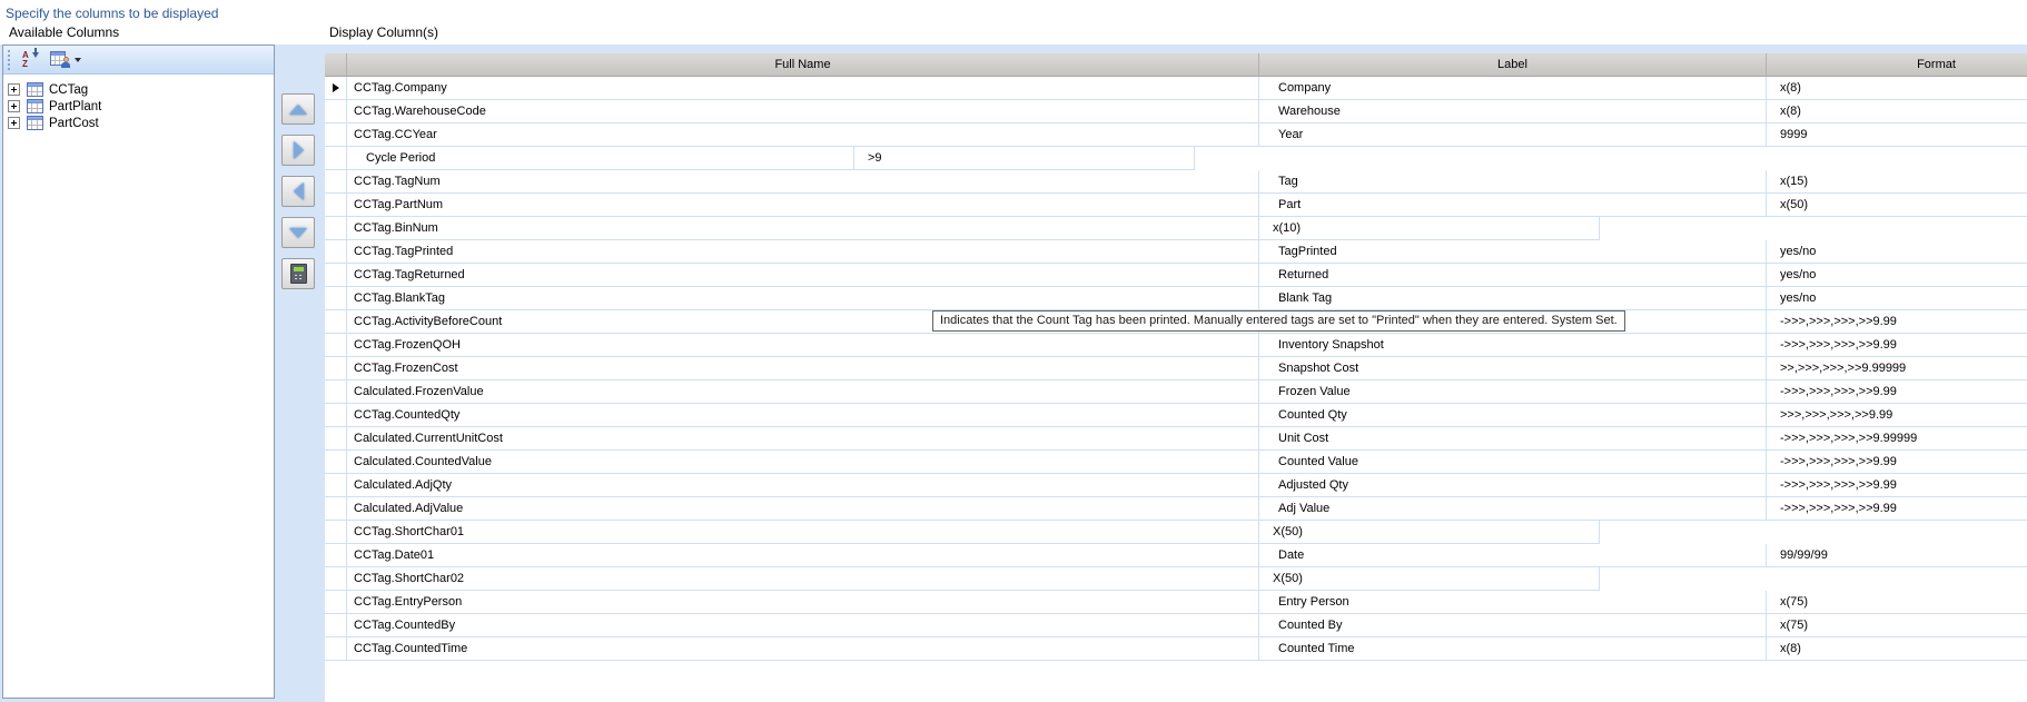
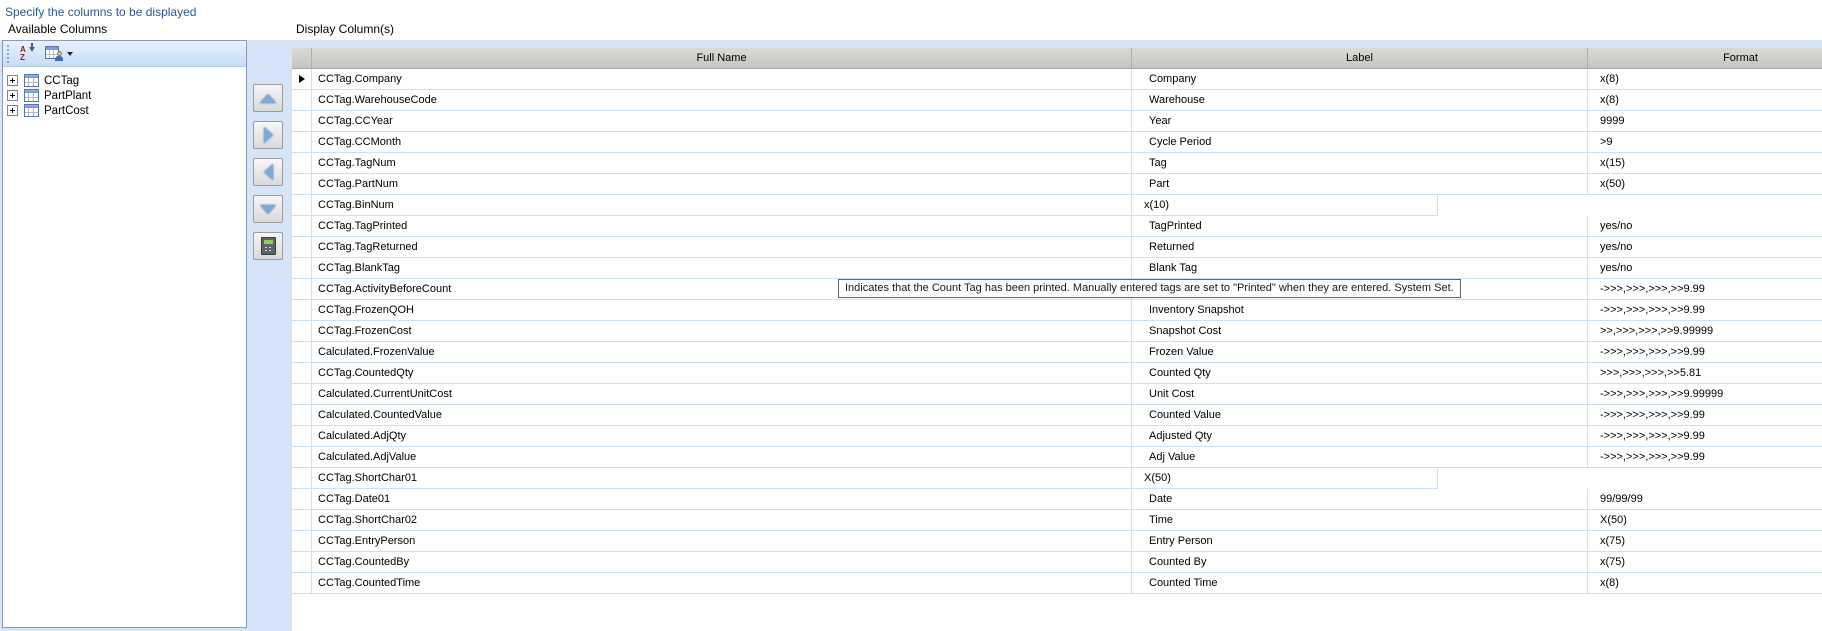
  Specify the columns to be displayed
  Available Columns
  Display Column(s)
  A
  Z
  CCTag
  PartPlant
  PartCost
  Full Name
  Label
  Format
  CCTag.Company
  Company
  x(8)
  CCTag.WarehouseCode
  Warehouse
  x(8)
  CCTag.CCYear
  Year
  9999
+ CCTag.CCMonth
  Cycle Period
  >9
  CCTag.TagNum
  Tag
  x(15)
  CCTag.PartNum
  Part
  x(50)
  CCTag.BinNum
  x(10)
  CCTag.TagPrinted
  TagPrinted
  yes/no
  CCTag.TagReturned
  Returned
  yes/no
  CCTag.BlankTag
  Blank Tag
  yes/no
  CCTag.ActivityBeforeCount
  ->>>,>>>,>>>,>>9.99
  CCTag.FrozenQOH
  Inventory Snapshot
  ->>>,>>>,>>>,>>9.99
  CCTag.FrozenCost
  Snapshot Cost
  >>,>>>,>>>,>>9.99999
  Calculated.FrozenValue
  Frozen Value
  ->>>,>>>,>>>,>>9.99
  CCTag.CountedQty
  Counted Qty
- >>>,>>>,>>>,>>9.99
+ >>>,>>>,>>>,>>5.81
  Calculated.CurrentUnitCost
  Unit Cost
  ->>>,>>>,>>>,>>9.99999
  Calculated.CountedValue
  Counted Value
  ->>>,>>>,>>>,>>9.99
  Calculated.AdjQty
  Adjusted Qty
  ->>>,>>>,>>>,>>9.99
  Calculated.AdjValue
  Adj Value
  ->>>,>>>,>>>,>>9.99
  CCTag.ShortChar01
  X(50)
  CCTag.Date01
  Date
  99/99/99
  CCTag.ShortChar02
+ Time
  X(50)
  CCTag.EntryPerson
  Entry Person
  x(75)
  CCTag.CountedBy
  Counted By
  x(75)
  CCTag.CountedTime
  Counted Time
  x(8)
  Indicates that the Count Tag has been printed. Manually entered tags are set to "Printed" when they are entered. System Set.
